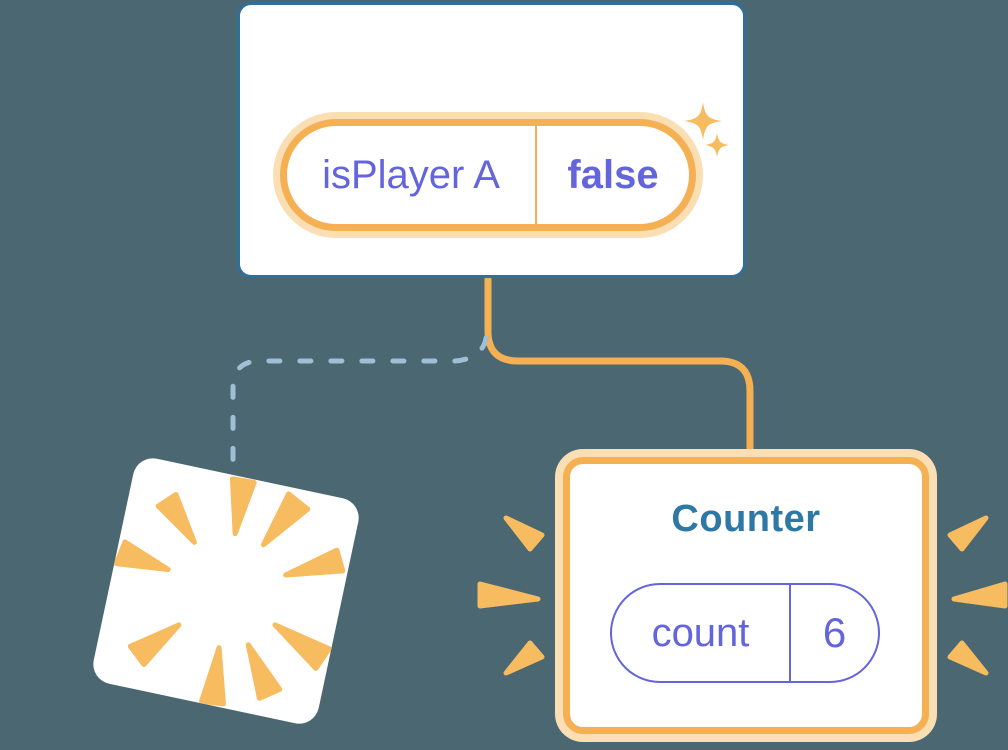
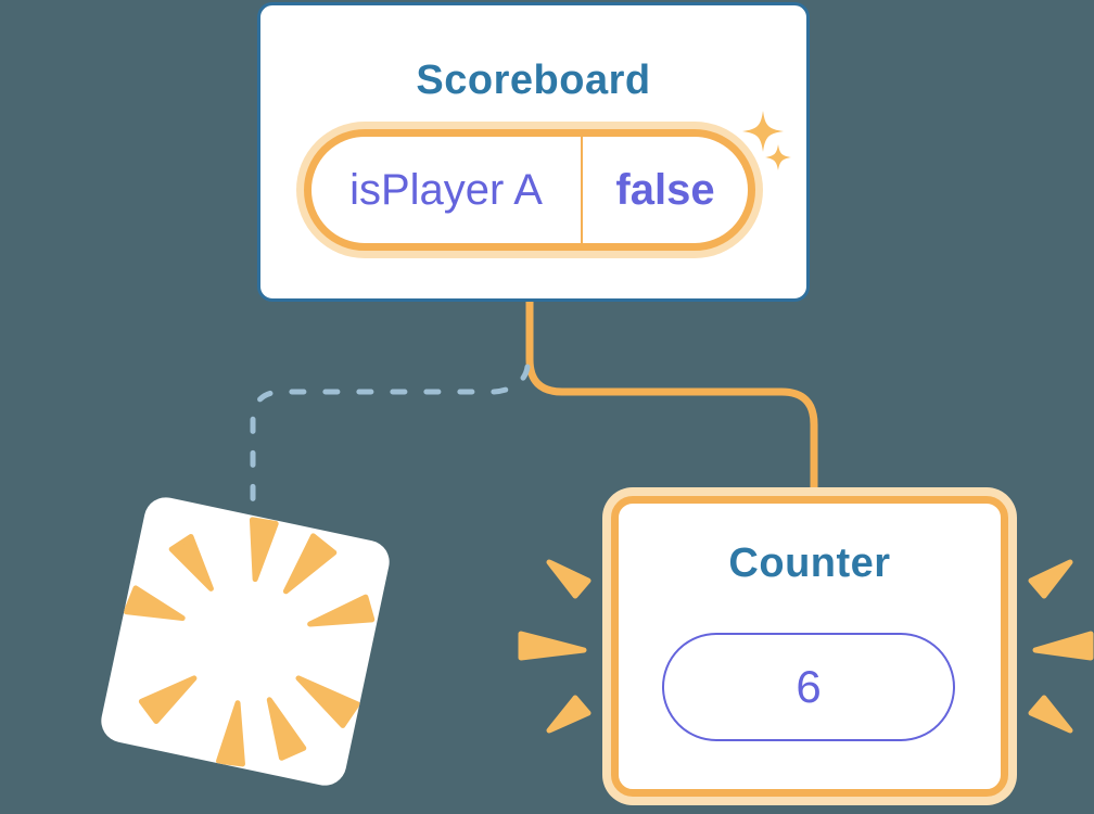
+ Scoreboard
  isPlayer A
  false
  Counter
- count
  6
